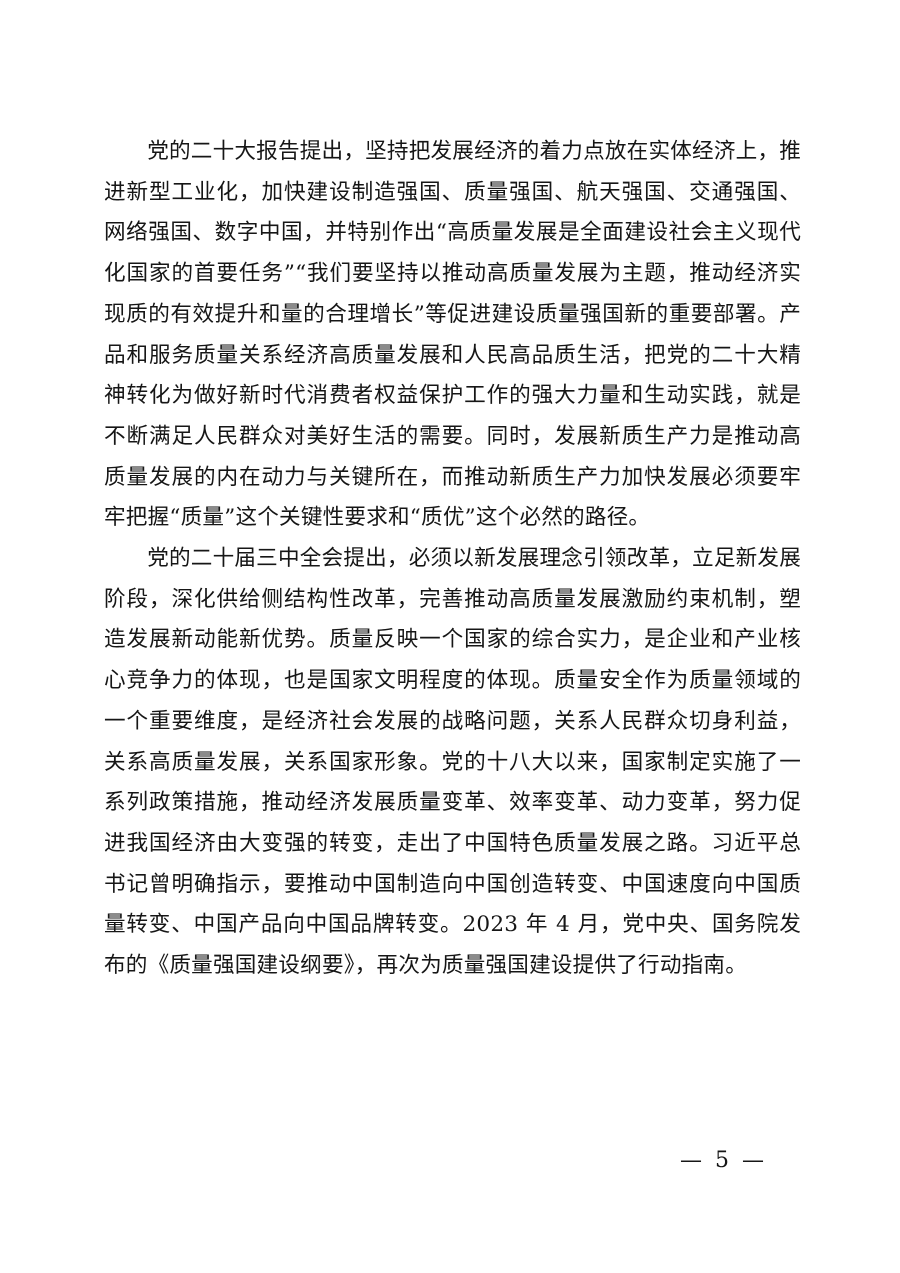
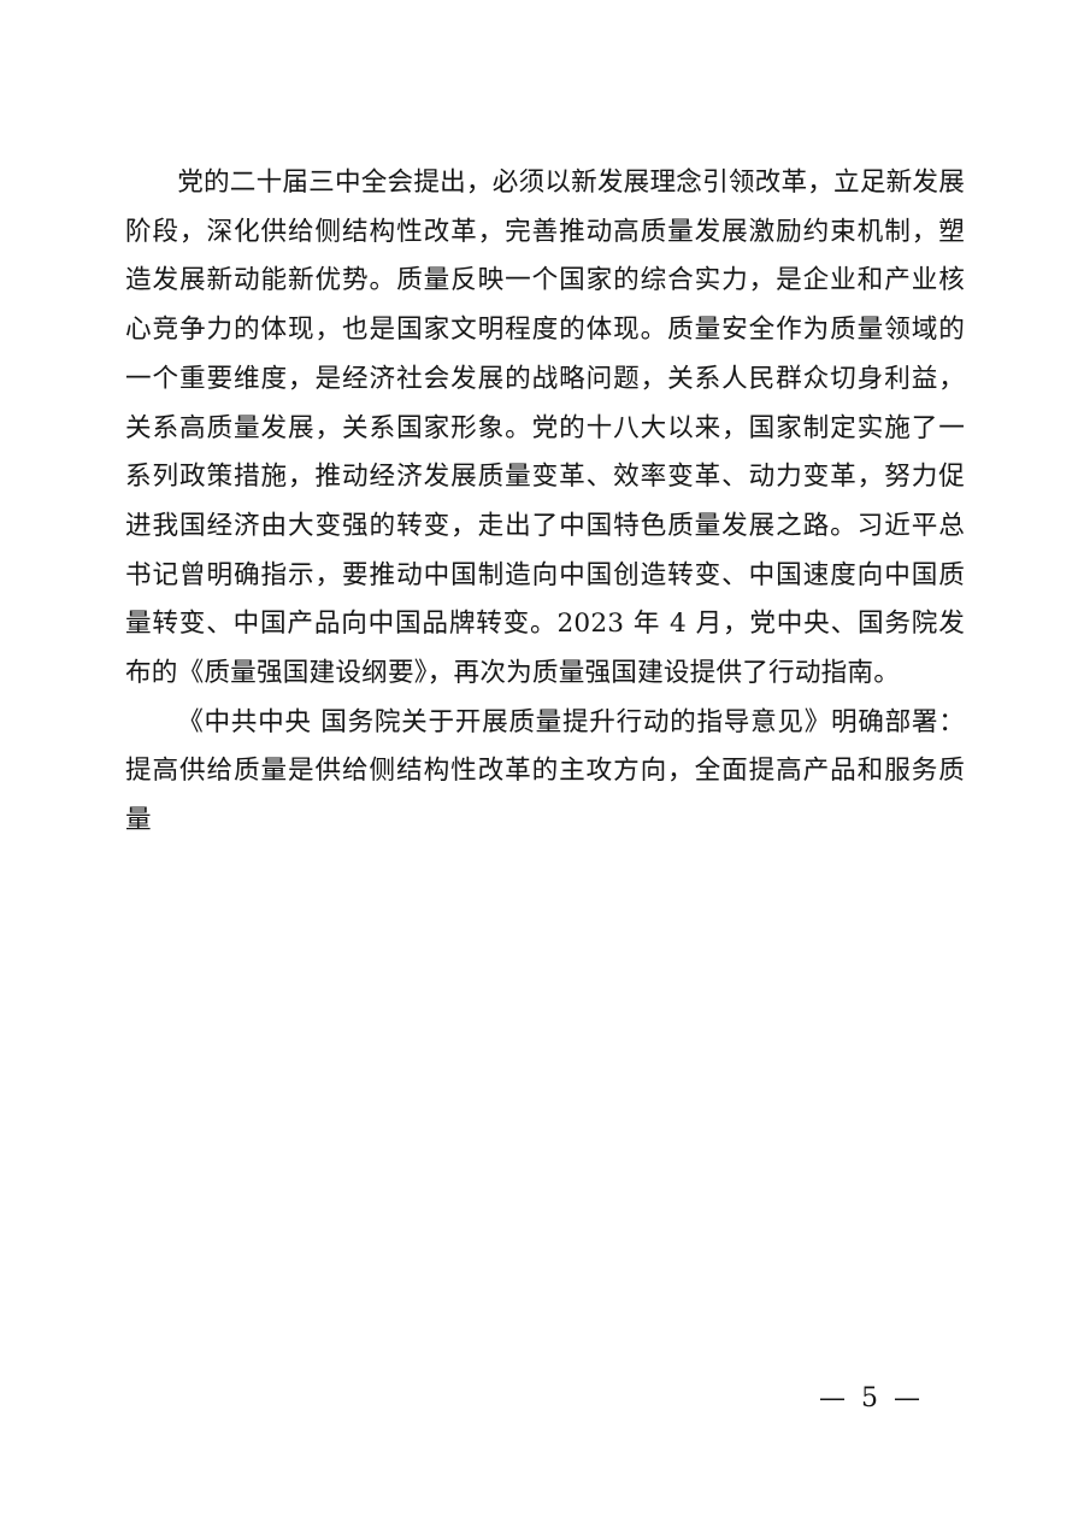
- 党的二十大报告提出，坚持把发展经济的着力点放在实体经济上，推进新型工业化，加快建设制造强国、质量强国、航天强国、交通强国、网络强国、数字中国，并特别作出“高质量发展是全面建设社会主义现代化国家的首要任务”“我们要坚持以推动高质量发展为主题，推动经济实现质的有效提升和量的合理增长”等促进建设质量强国新的重要部署。产品和服务质量关系经济高质量发展和人民高品质生活，把党的二十大精神转化为做好新时代消费者权益保护工作的强大力量和生动实践，就是不断满足人民群众对美好生活的需要。同时，发展新质生产力是推动高质量发展的内在动力与关键所在，而推动新质生产力加快发展必须要牢牢把握“质量”这个关键性要求和“质优”这个必然的路径。
  党的二十届三中全会提出，必须以新发展理念引领改革，立足新发展阶段，深化供给侧结构性改革，完善推动高质量发展激励约束机制，塑造发展新动能新优势。质量反映一个国家的综合实力，是企业和产业核心竞争力的体现，也是国家文明程度的体现。质量安全作为质量领域的一个重要维度，是经济社会发展的战略问题，关系人民群众切身利益，关系高质量发展，关系国家形象。党的十八大以来，国家制定实施了一系列政策措施，推动经济发展质量变革、效率变革、动力变革，努力促进我国经济由大变强的转变，走出了中国特色质量发展之路。习近平总书记曾明确指示，要推动中国制造向中国创造转变、中国速度向中国质量转变、中国产品向中国品牌转变。2023 年 4 月，党中央、国务院发布的《质量强国建设纲要》，再次为质量强国建设提供了行动指南。
+ 《中共中央 国务院关于开展质量提升行动的指导意见》明确部署：提高供给质量是供给侧结构性改革的主攻方向，全面提高产品和服务质量
  — 5 —
